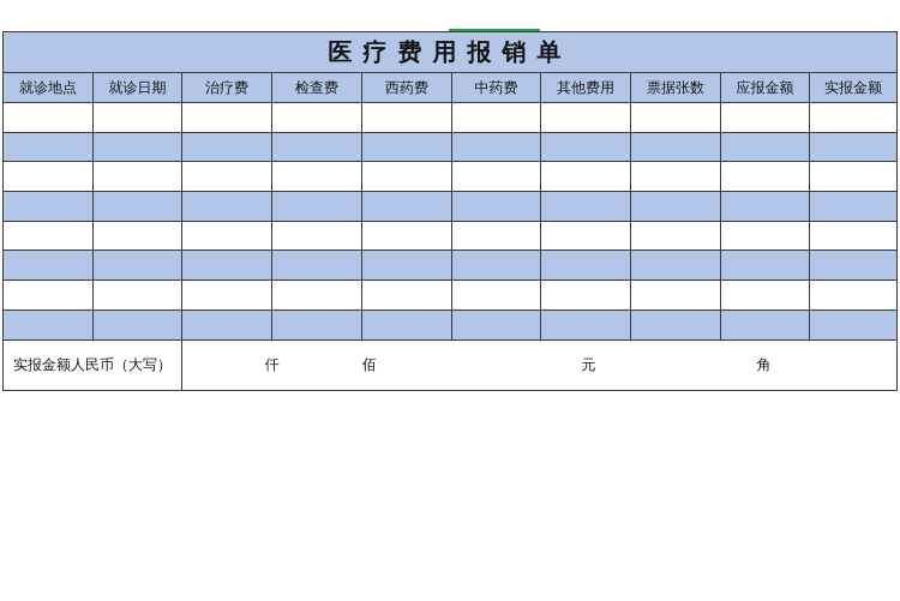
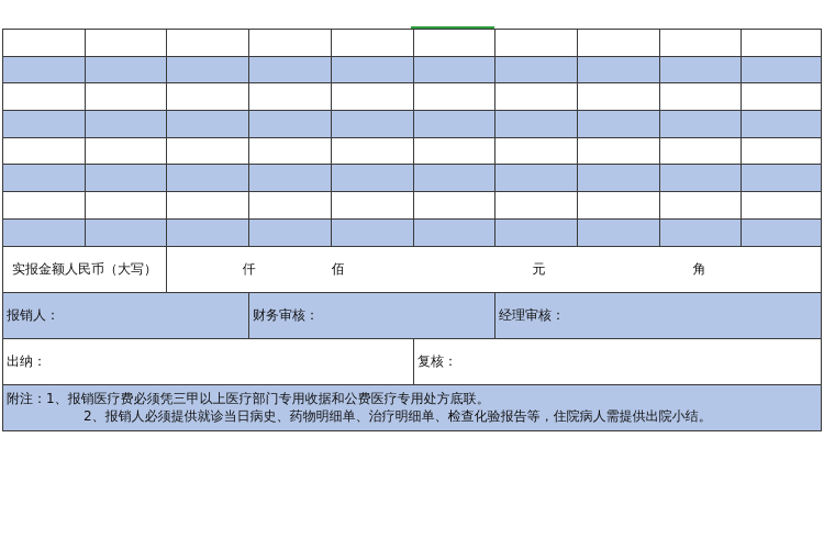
- 医疗费用报销单
- 就诊地点	就诊日期	治疗费	检查费	西药费	中药费	其他费用	票据张数	应报金额	实报金额
  实报金额人民币（大写）	仟	佰	元	角
+ 报销人：	财务审核：	经理审核：
+ 出纳：	复核：
+ 附注：1、报销医疗费必须凭三甲以上医疗部门专用收据和公费医疗专用处方底联。 2、报销人必须提供就诊当日病史、药物明细单、治疗明细单、检查化验报告等，住院病人需提供出院小结。
